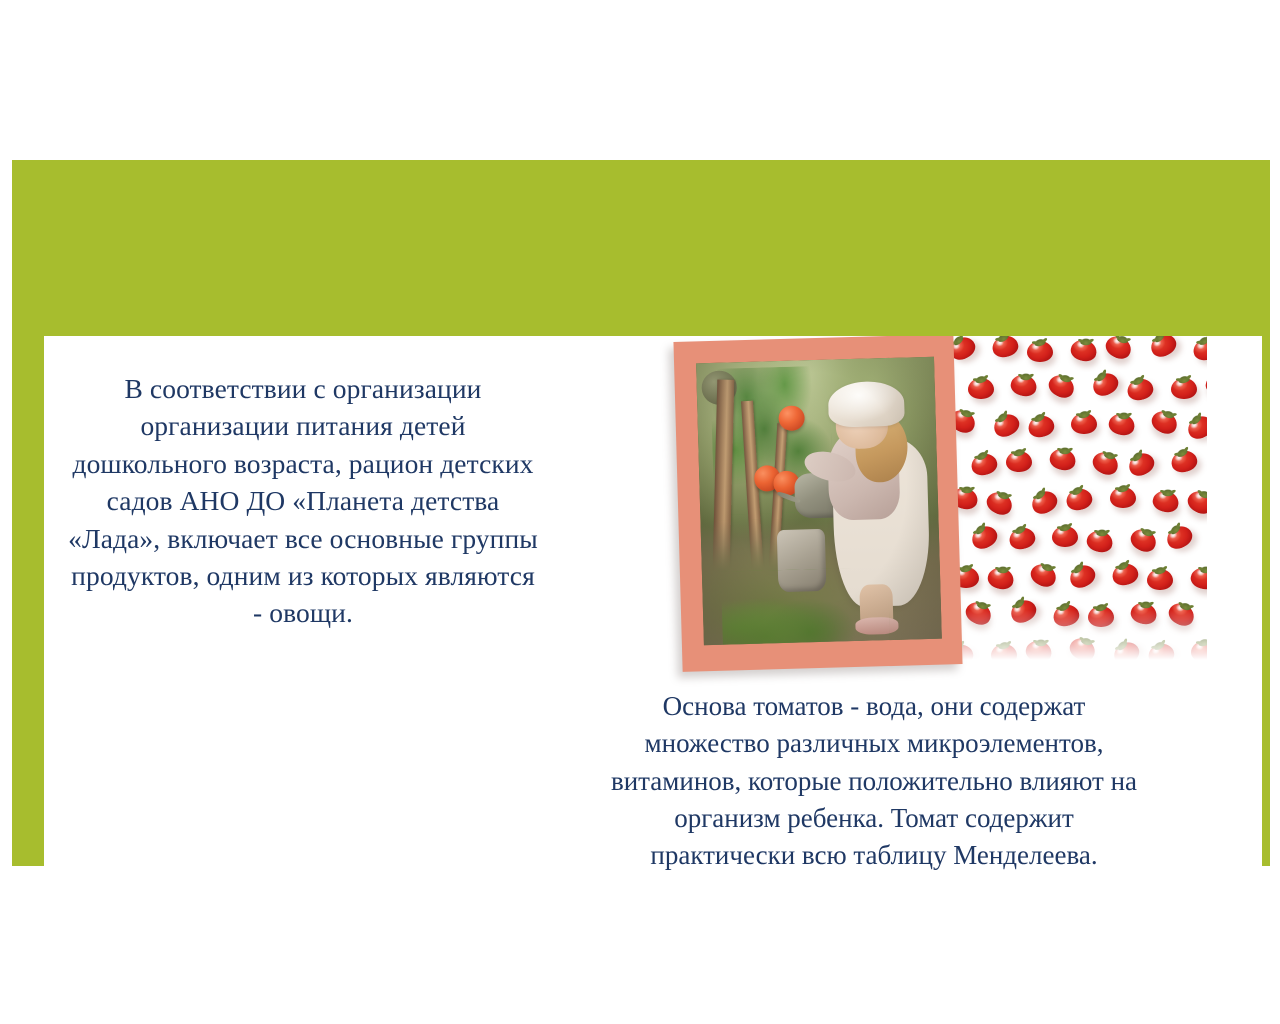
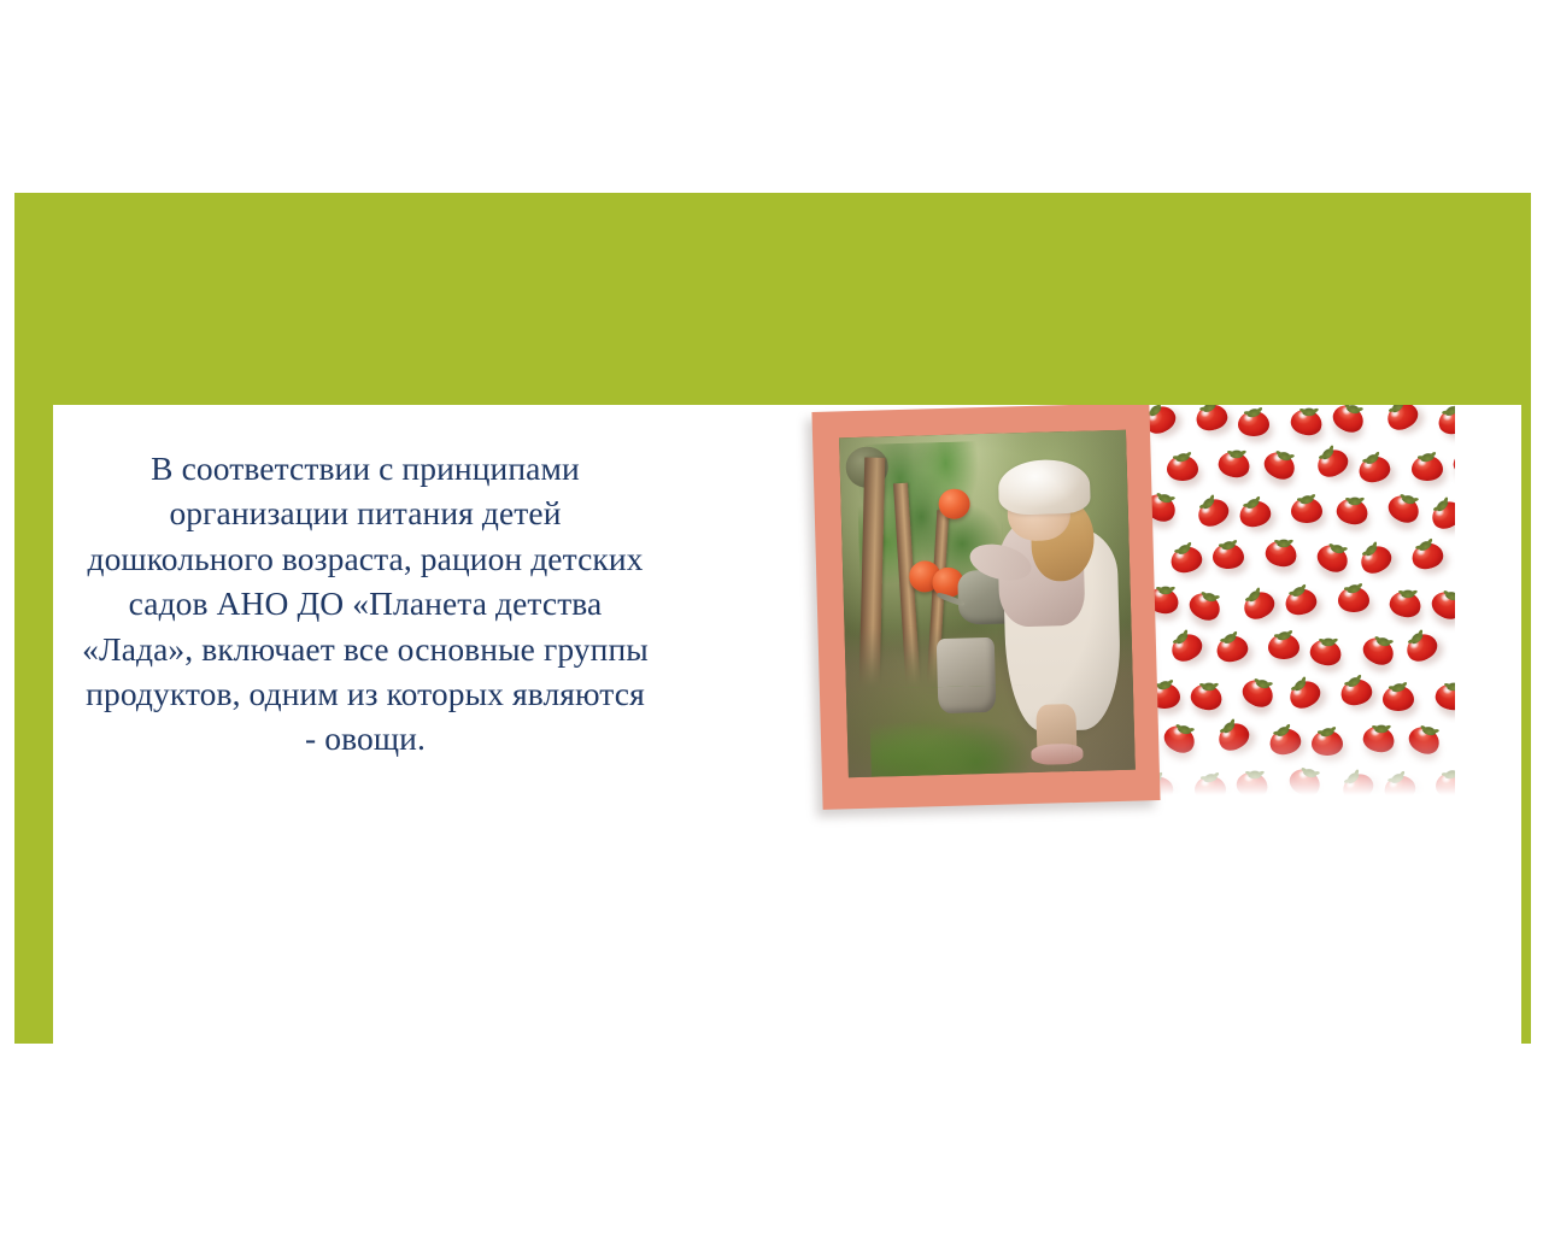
- В соответствии с организации организации питания детей дошкольного возраста, рацион детских садов АНО ДО «Планета детства «Лада», включает все основные группы продуктов, одним из которых являются - овощи.
+ В соответствии с принципами организации питания детей дошкольного возраста, рацион детских садов АНО ДО «Планета детства «Лада», включает все основные группы продуктов, одним из которых являются - овощи.
- Основа томатов - вода, они содержат множество различных микроэлементов, витаминов, которые положительно влияют на организм ребенка. Томат содержит практически всю таблицу Менделеева.
